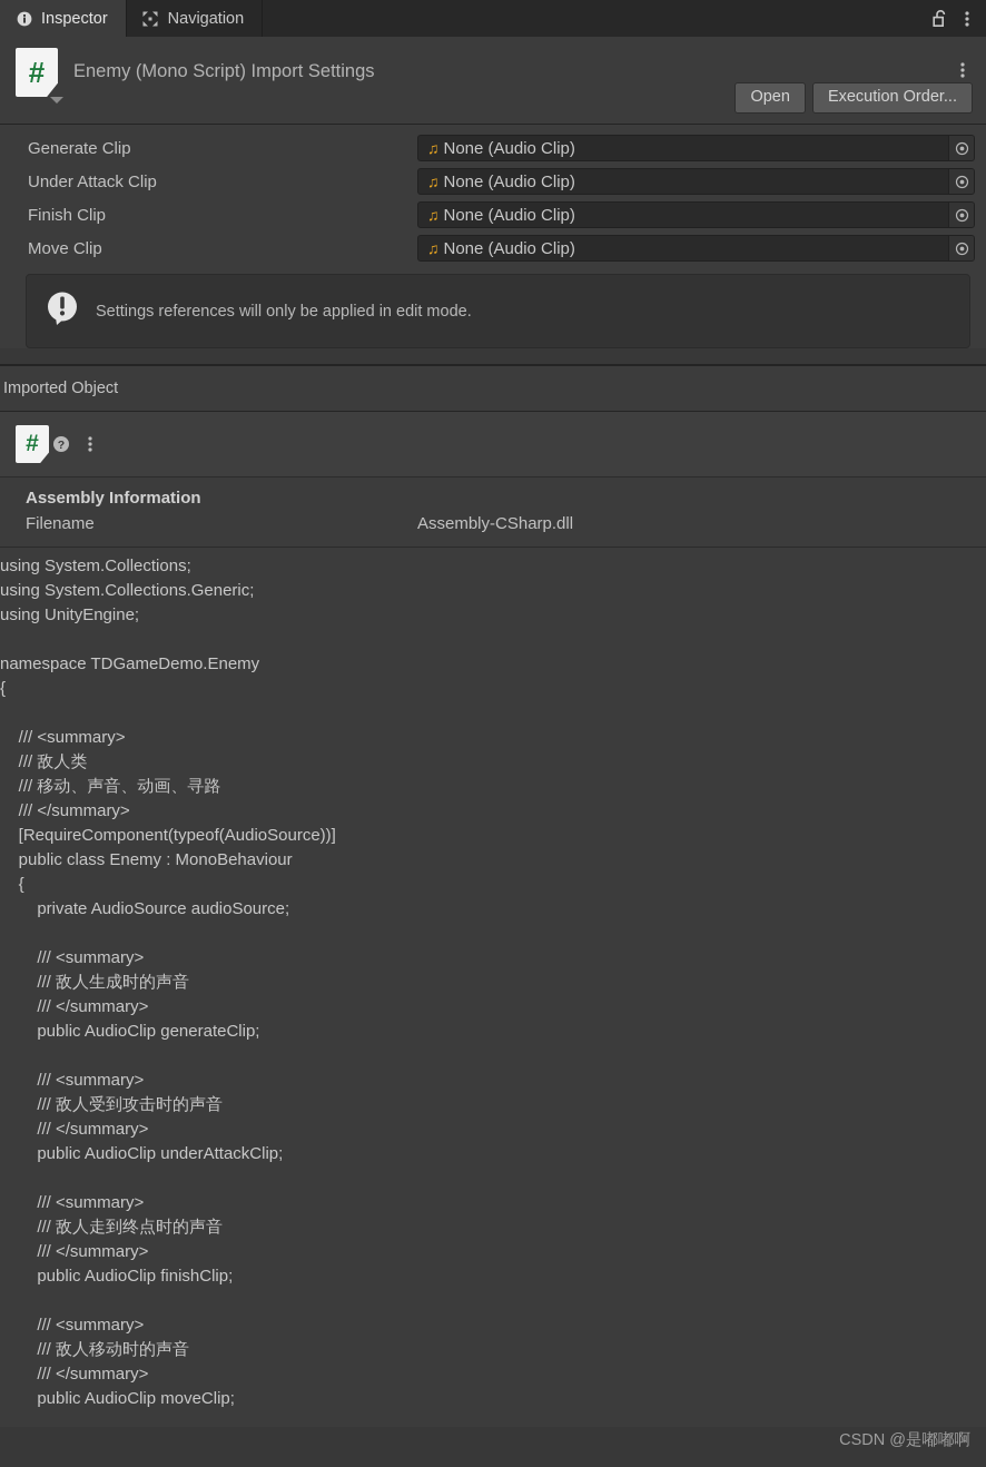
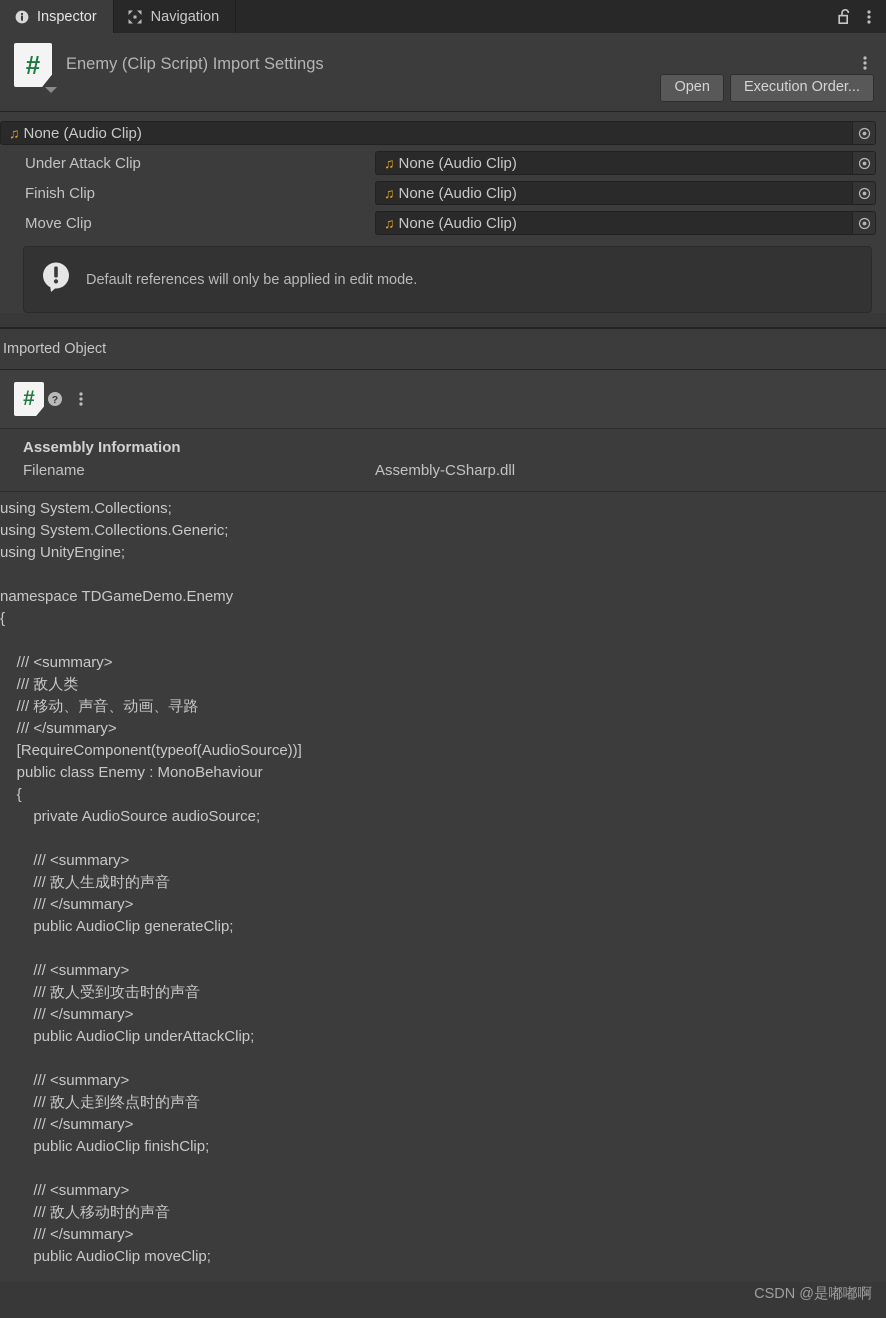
  Inspector
  Navigation
  #
- Enemy (Mono Script) Import Settings
+ Enemy (Clip Script) Import Settings
  Open
  Execution Order...
- Generate Clip
  ♫
  None (Audio Clip)
  Under Attack Clip
  ♫
  None (Audio Clip)
  Finish Clip
  ♫
  None (Audio Clip)
  Move Clip
  ♫
  None (Audio Clip)
- Settings references will only be applied in edit mode.
+ Default references will only be applied in edit mode.
  Imported Object
  #
  ?
  Assembly Information
  Filename
  Assembly-CSharp.dll
  using System.Collections;
  using System.Collections.Generic;
  using UnityEngine;
  namespace TDGameDemo.Enemy
  {
  /// <summary>
  /// 敌人类
  /// 移动、声音、动画、寻路
  /// </summary>
  [RequireComponent(typeof(AudioSource))]
  public class Enemy : MonoBehaviour
  {
  private AudioSource audioSource;
  /// <summary>
  /// 敌人生成时的声音
  /// </summary>
  public AudioClip generateClip;
  /// <summary>
  /// 敌人受到攻击时的声音
  /// </summary>
  public AudioClip underAttackClip;
  /// <summary>
  /// 敌人走到终点时的声音
  /// </summary>
  public AudioClip finishClip;
  /// <summary>
  /// 敌人移动时的声音
  /// </summary>
  public AudioClip moveClip;
  CSDN @是嘟嘟啊
